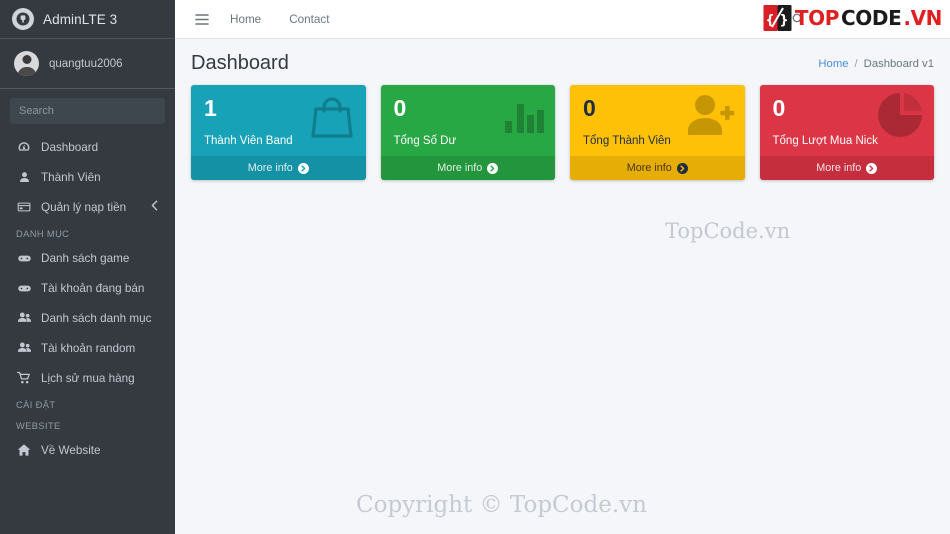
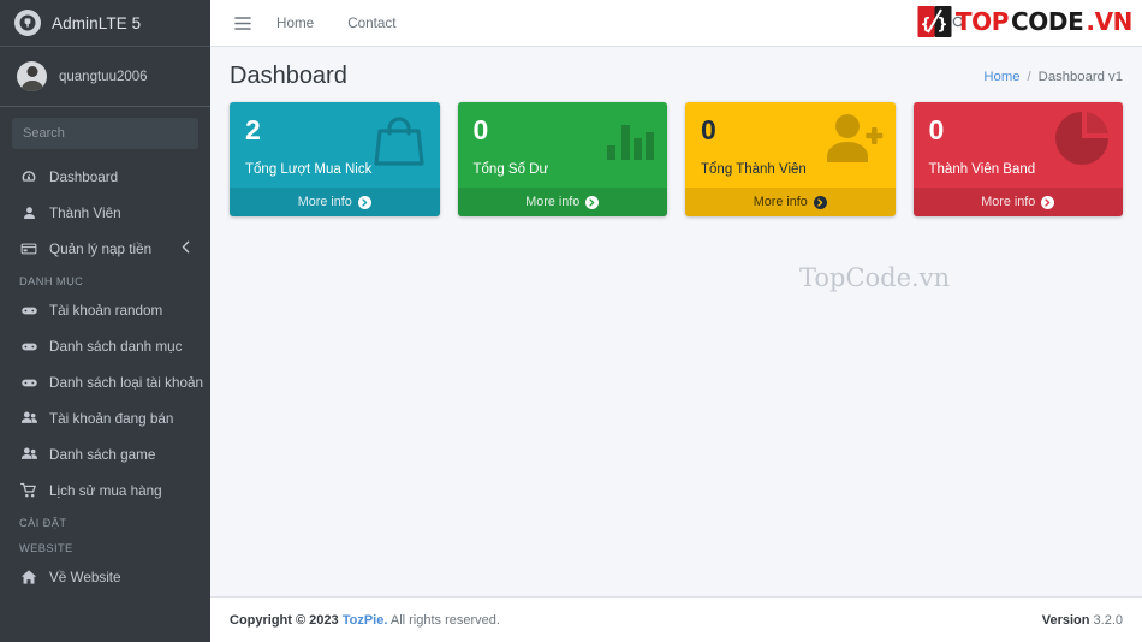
- AdminLTE 3
+ AdminLTE 5
  quangtuu2006
  Search
  Dashboard
  Thành Viên
  Quản lý nạp tiền
  DANH MỤC
- Danh sách game
+ Tài khoản random
- Tài khoản đang bán
+ Danh sách danh mục
+ Danh sách loại tài khoản
- Danh sách danh mục
+ Tài khoản đang bán
- Tài khoản random
+ Danh sách game
  Lịch sử mua hàng
  CÀI ĐẶT
  WEBSITE
  Về Website
  Home
  Contact
  Dashboard
  Home
  /
  Dashboard v1
- 1
+ 2
- Thành Viên Band
+ Tổng Lượt Mua Nick
  More info
  0
  Tổng Số Dư
  More info
  0
  Tổng Thành Viên
  More info
  0
- Tổng Lượt Mua Nick
+ Thành Viên Band
  More info
+ Copyright © 2023 TozPie. All rights reserved.
+ Version 3.2.0
  TopCode.vn
- Copyright © TopCode.vn
  {
  }
  TOP
  CODE
  .VN
